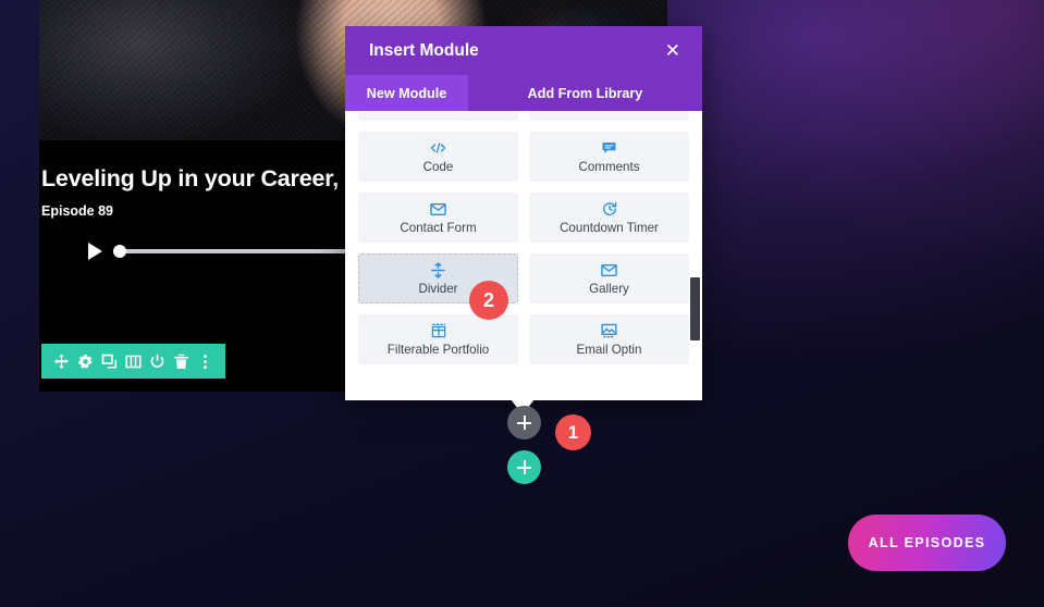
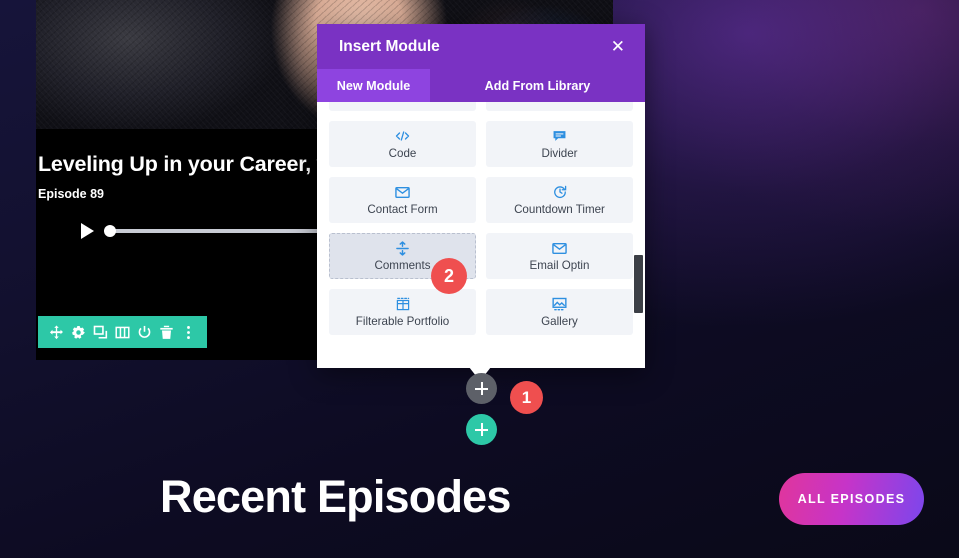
  Leveling Up in your Career,
  Episode 89
  Insert Module
  ✕
  New Module
  Add From Library
  Code
- Comments
+ Divider
  Contact Form
  Countdown Timer
- Divider
+ Comments
- Gallery
+ Email Optin
  Filterable Portfolio
- Email Optin
+ Gallery
  1
  2
+ Recent Episodes
  ALL EPISODES
